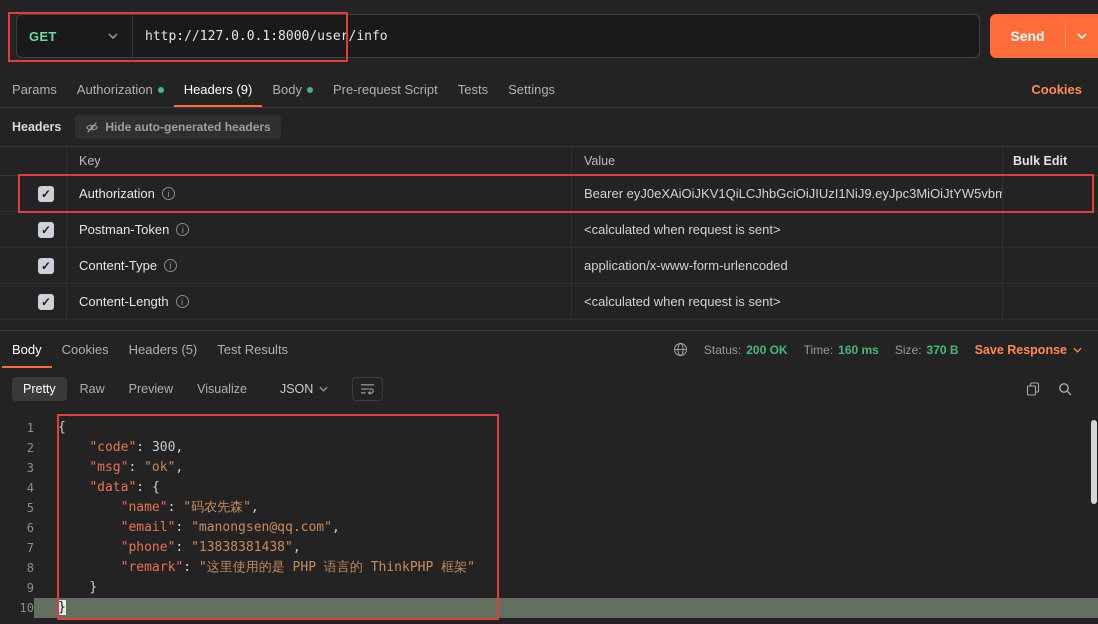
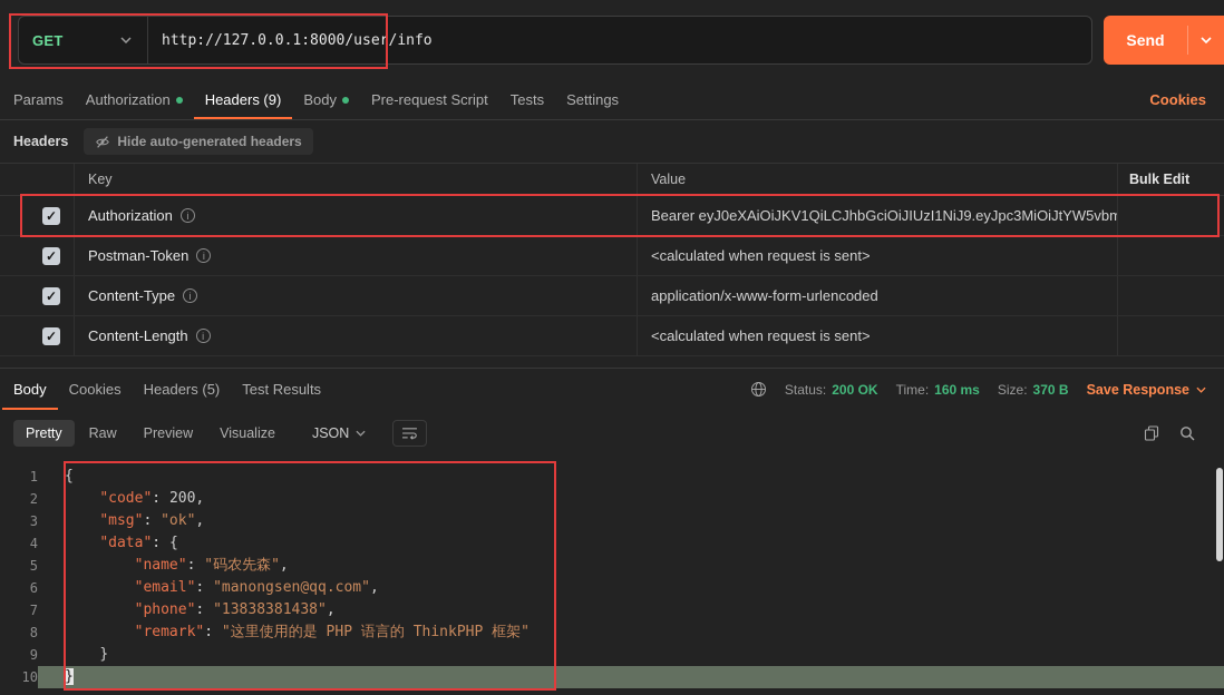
  GET
  http://127.0.0.1:8000/user/info
  Send
  Params
  Authorization
  Headers (9)
  Body
  Pre-request Script
  Tests
  Settings
  Cookies
  Headers
  Hide auto-generated headers
  Key
  Value
  Bulk Edit
  Authorization
  i
  Bearer eyJ0eXAiOiJKV1QiLCJhbGciOiJIUzI1NiJ9.eyJpc3MiOiJtYW5vbm
  Postman-Token
  i
  <calculated when request is sent>
  Content-Type
  i
  application/x-www-form-urlencoded
  Content-Length
  i
  <calculated when request is sent>
  Body
  Cookies
  Headers (5)
  Test Results
  Status:
  200 OK
  Time:
  160 ms
  Size:
  370 B
  Save Response
  Pretty
  Raw
  Preview
  Visualize
  JSON
  1
  {
  2
- "code": 300,
+ "code": 200,
  3
  "msg": "ok",
  4
  "data": {
  5
  "name": "码农先森",
  6
  "email": "manongsen@qq.com",
  7
  "phone": "13838381438",
  8
  "remark": "这里使用的是 PHP 语言的 ThinkPHP 框架"
  9
  }
  10
  }
